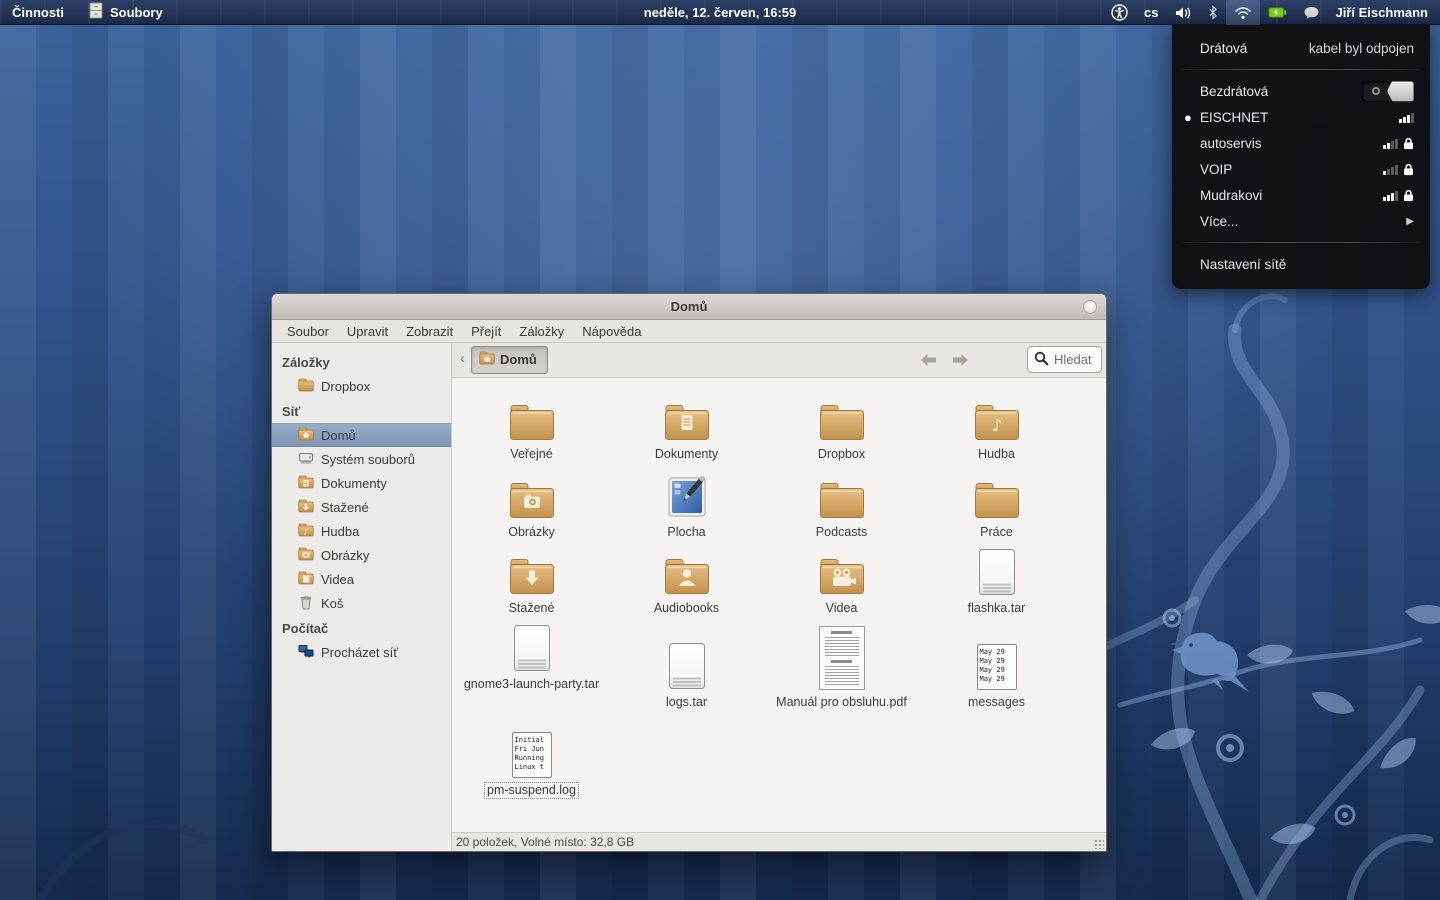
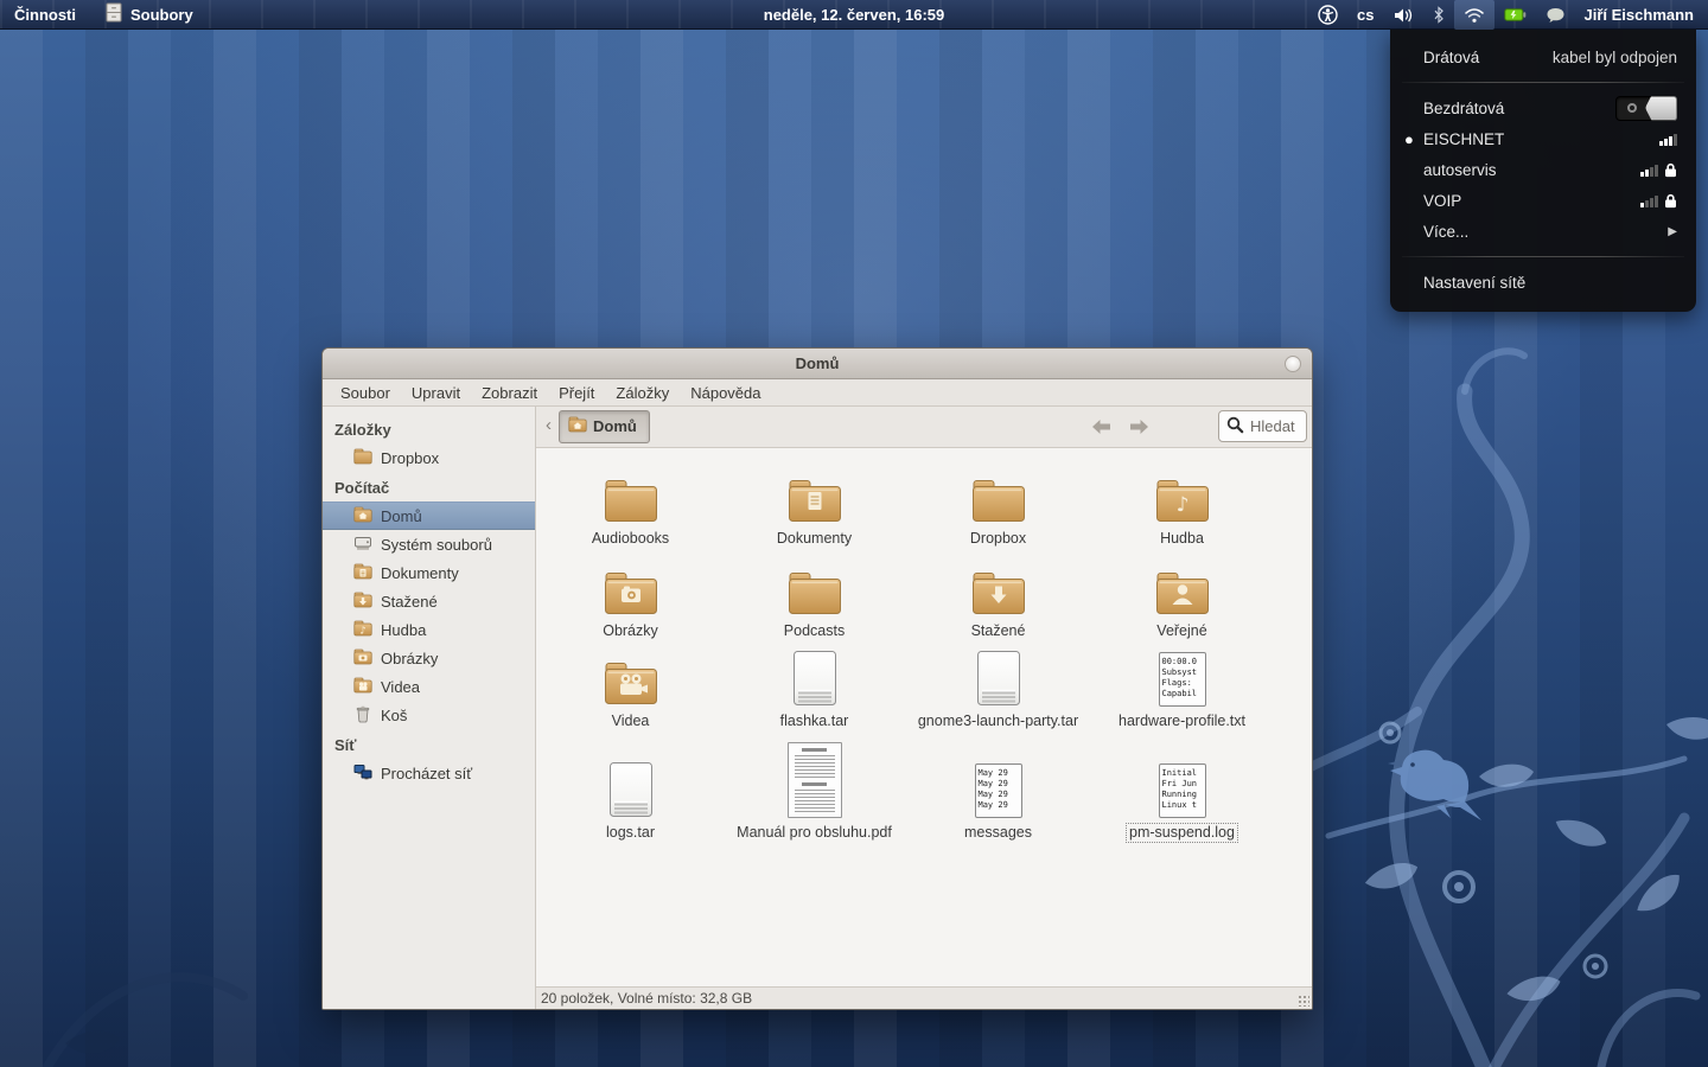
  Činnosti
  Soubory
  neděle, 12. červen, 16:59
  cs
  Jiří Eischmann
  Drátová
  kabel byl odpojen
  Bezdrátová
  ●
  EISCHNET
  autoservis
  VOIP
- Mudrakovi
  Více...
  ▶
  Nastavení sítě
  Domů
  Soubor
  Upravit
  Zobrazit
  Přejít
  Záložky
  Nápověda
  Záložky
  Dropbox
- Síť
+ Počítač
  Domů
  Systém souborů
  Dokumenty
  Stažené
  ♪
  Hudba
  Obrázky
  Videa
  Koš
- Počítač
+ Síť
  Procházet síť
  ‹
  Domů
  Hledat
- Veřejné
+ Audiobooks
  Dokumenty
  Dropbox
  ♪
  Hudba
  Obrázky
- Plocha
  Podcasts
- Práce
  Stažené
- Audiobooks
+ Veřejné
  Videa
  flashka.tar
  gnome3-launch-party.tar
+ 00:00.0
+ Subsyst
+ Flags:
+ Capabil
+ hardware-profile.txt
  logs.tar
  Manuál pro obsluhu.pdf
  May 29
  May 29
  May 29
  May 29
  messages
  Initial
  Fri Jun
  Running
  Linux t
  pm-suspend.log
  20 položek, Volné místo: 32,8 GB
